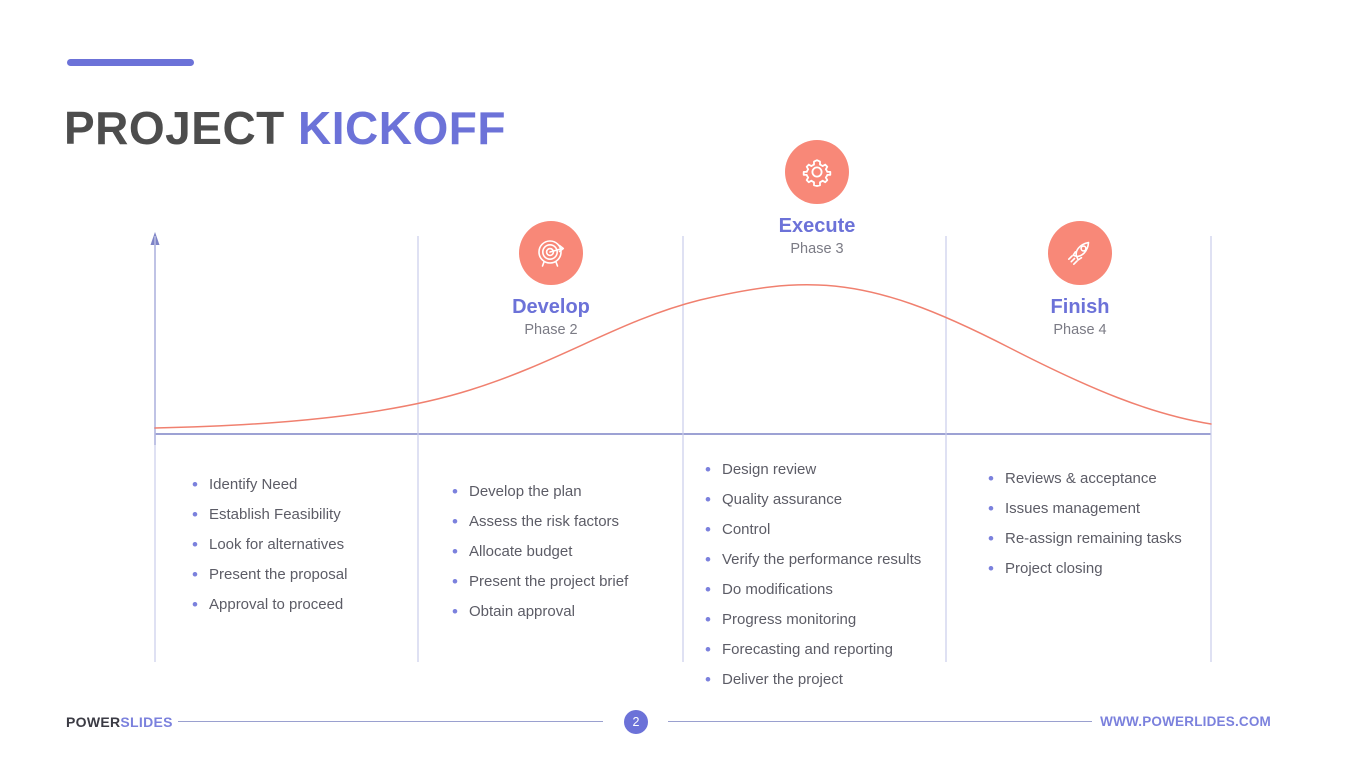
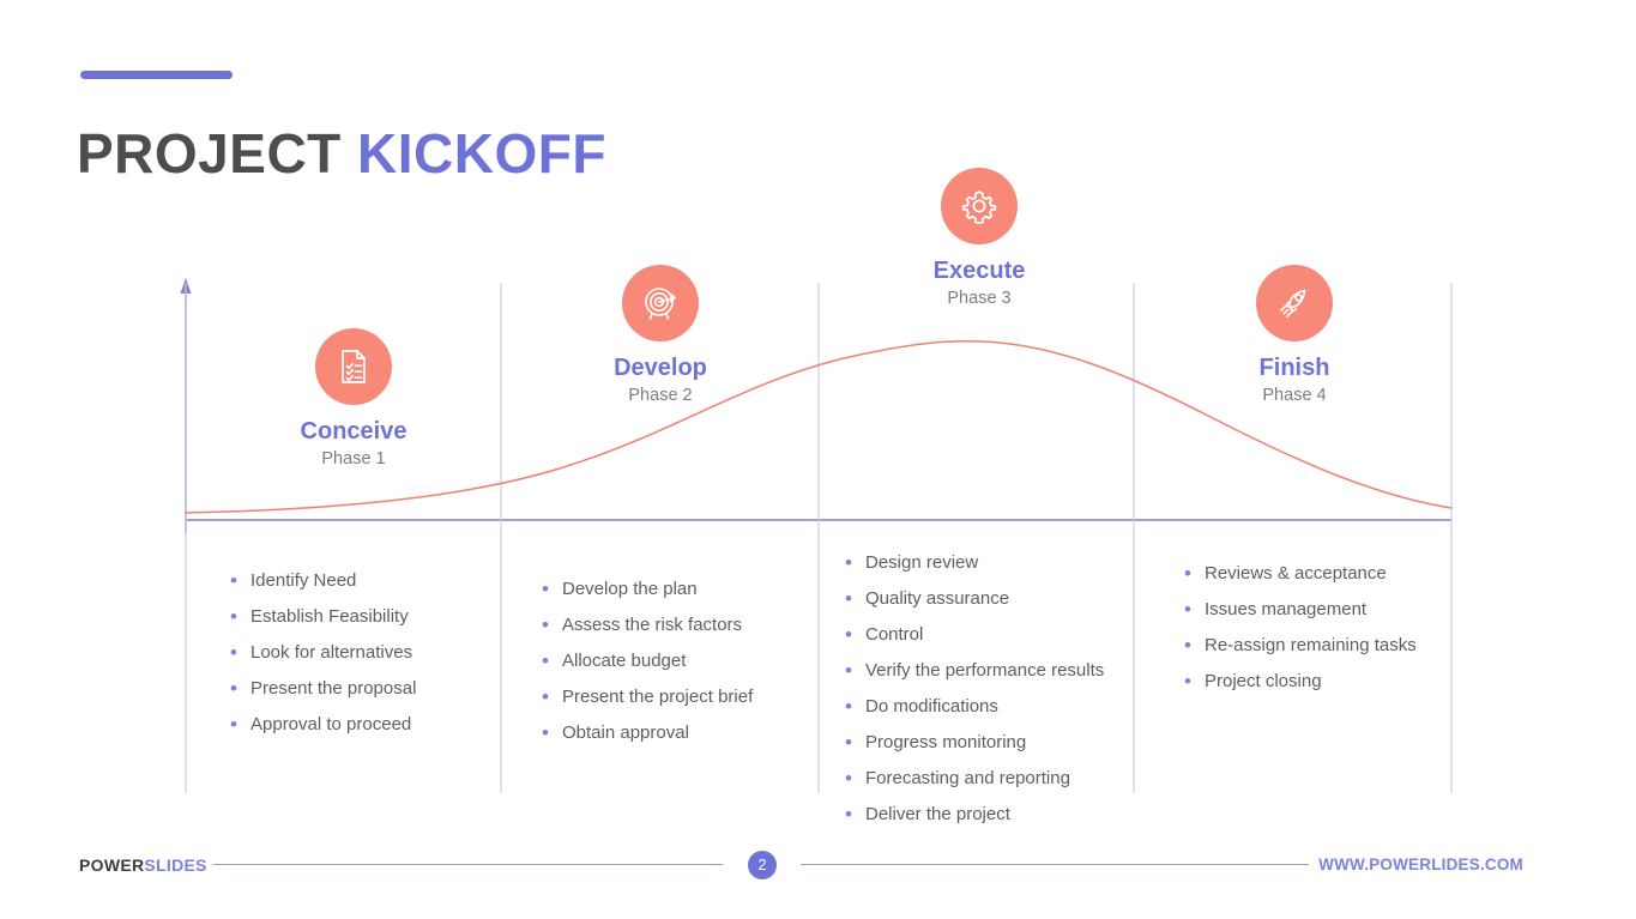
  PROJECT KICKOFF
+ Conceive
+ Phase 1
  Develop
  Phase 2
  Execute
  Phase 3
  Finish
  Phase 4
  •
  Identify Need
  •
  Establish Feasibility
  •
  Look for alternatives
  •
  Present the proposal
  •
  Approval to proceed
  •
  Develop the plan
  •
  Assess the risk factors
  •
  Allocate budget
  •
  Present the project brief
  •
  Obtain approval
  •
  Design review
  •
  Quality assurance
  •
  Control
  •
  Verify the performance results
  •
  Do modifications
  •
  Progress monitoring
  •
  Forecasting and reporting
  •
  Deliver the project
  •
  Reviews & acceptance
  •
  Issues management
  •
  Re-assign remaining tasks
  •
  Project closing
  POWERSLIDES
  2
  WWW.POWERLIDES.COM
